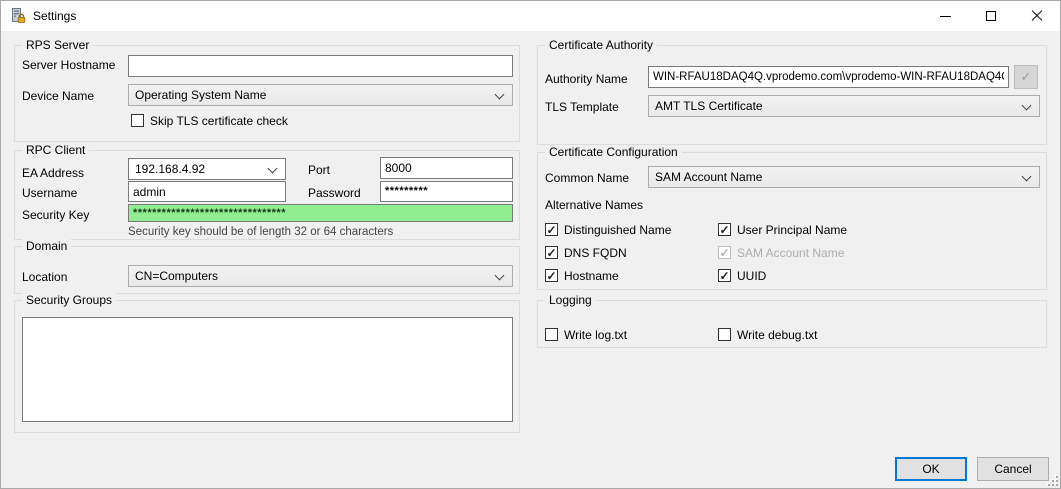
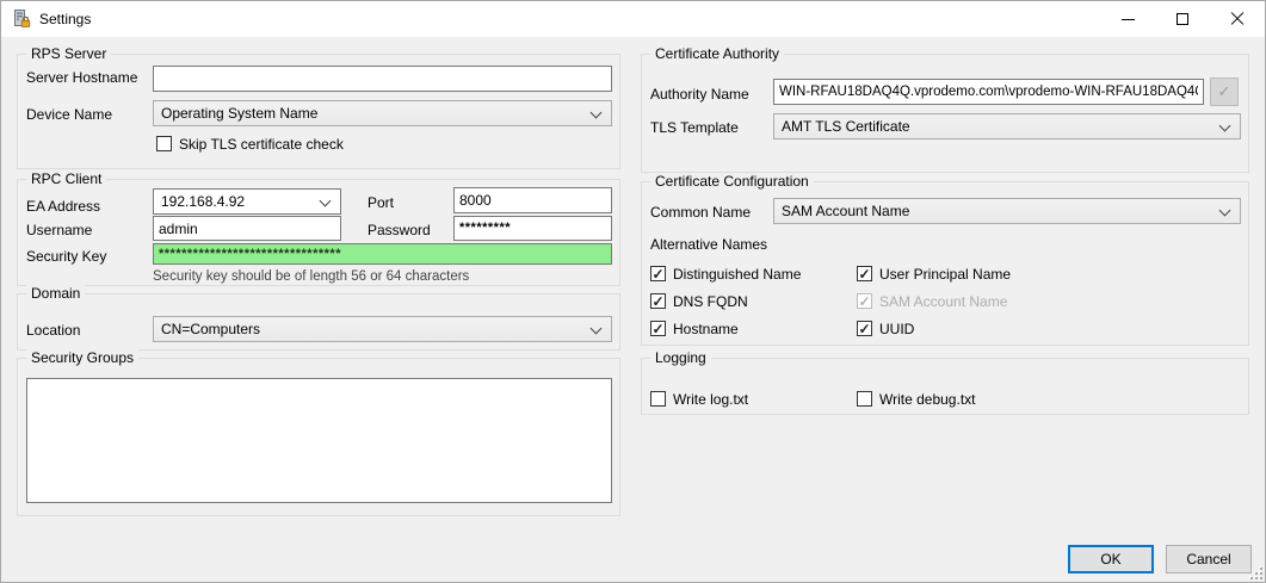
  Settings
  RPS Server
  Server Hostname
  Device Name
  Operating System Name
  Skip TLS certificate check
  RPC Client
  EA Address
  192.168.4.92
  Port
  8000
  Username
  admin
  Password
  *********
  Security Key
  ********************************
- Security key should be of length 32 or 64 characters
+ Security key should be of length 56 or 64 characters
  Domain
  Location
  CN=Computers
  Security Groups
  Certificate Authority
  Authority Name
  WIN-RFAU18DAQ4Q.vprodemo.com\vprodemo-WIN-RFAU18DAQ4
  ✓
  TLS Template
  AMT TLS Certificate
  Certificate Configuration
  Common Name
  SAM Account Name
  Alternative Names
  Distinguished Name
  User Principal Name
  DNS FQDN
  SAM Account Name
  Hostname
  UUID
  Logging
  Write log.txt
  Write debug.txt
  OK
  Cancel
